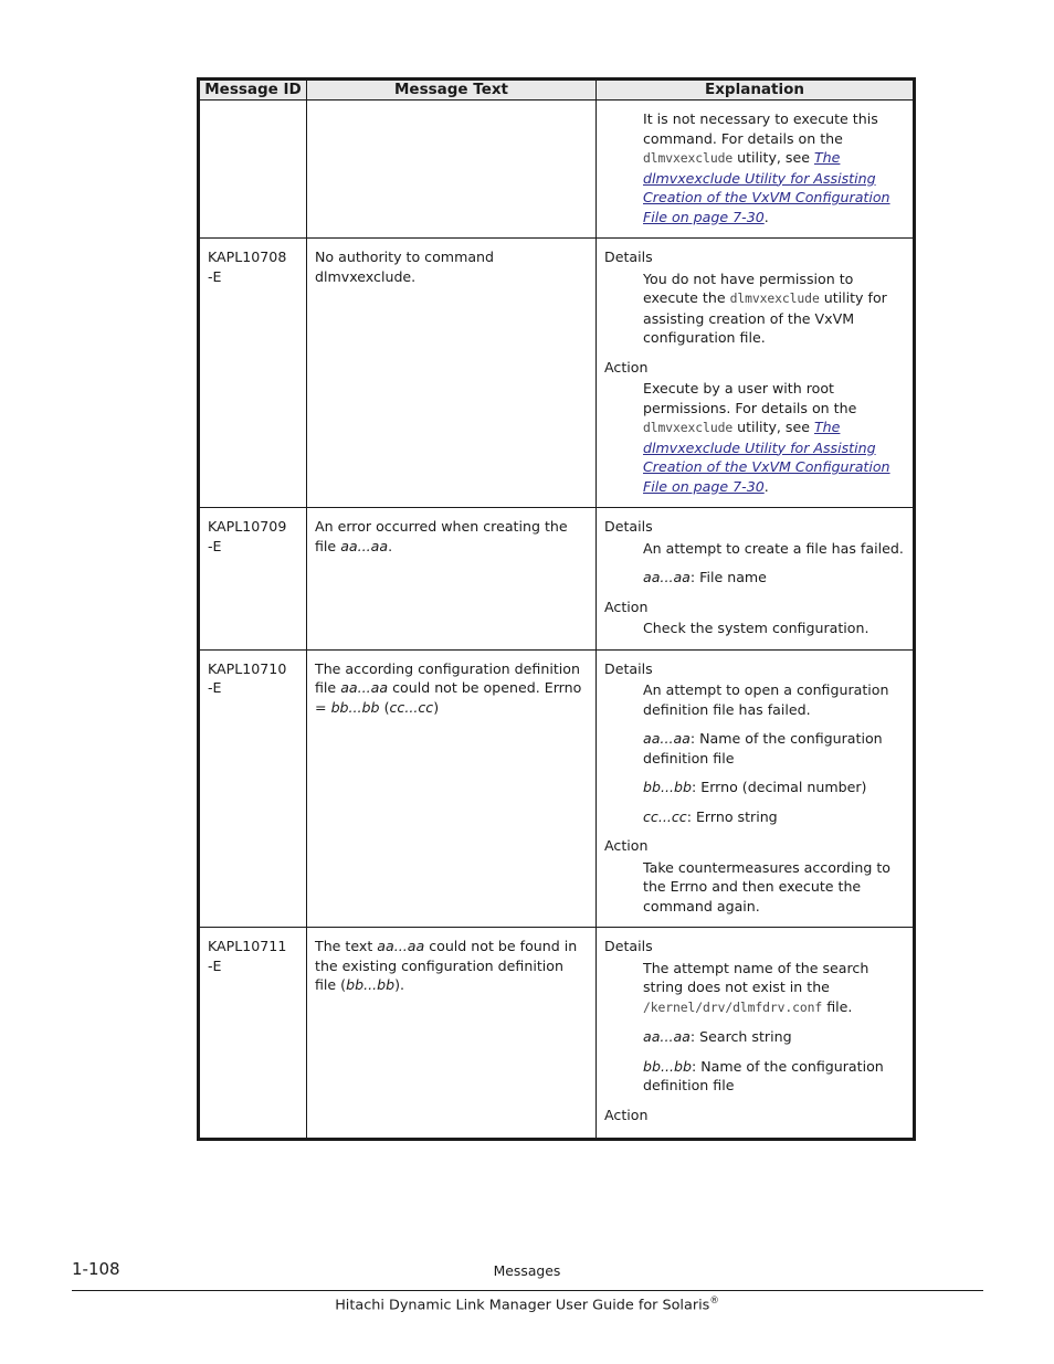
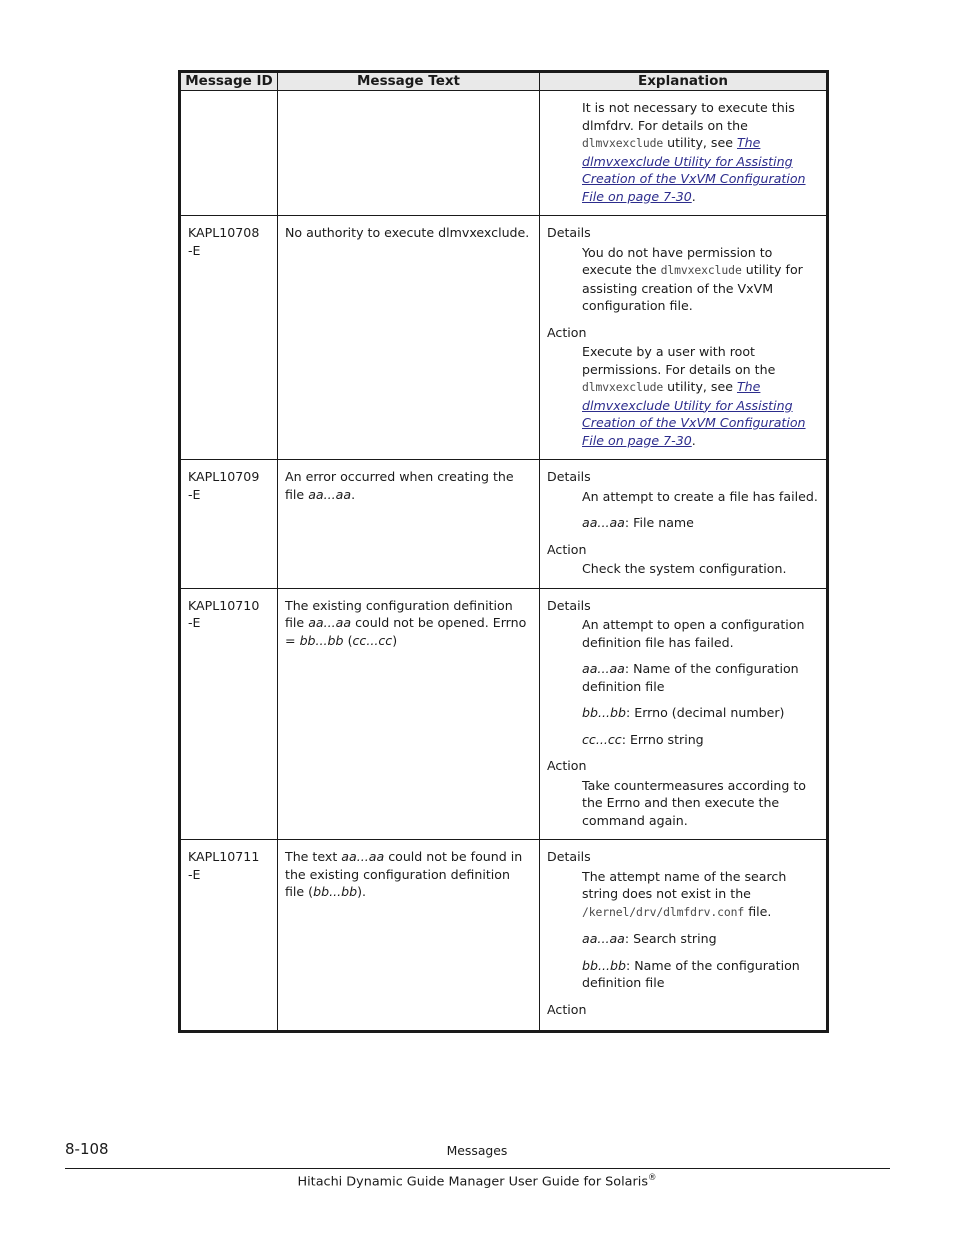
  Message ID	Message Text	Explanation
- 		It is not necessary to execute this command. For details on the dlmvxexclude utility, see The dlmvxexclude Utility for Assisting Creation of the VxVM Configuration File on page 7-30.
+ 		It is not necessary to execute this dlmfdrv. For details on the dlmvxexclude utility, see The dlmvxexclude Utility for Assisting Creation of the VxVM Configuration File on page 7-30.
- KAPL10708 -E	No authority to command dlmvxexclude.	Details You do not have permission to execute the dlmvxexclude utility for assisting creation of the VxVM configuration file. Action Execute by a user with root permissions. For details on the dlmvxexclude utility, see The dlmvxexclude Utility for Assisting Creation of the VxVM Configuration File on page 7-30.
+ KAPL10708 -E	No authority to execute dlmvxexclude.	Details You do not have permission to execute the dlmvxexclude utility for assisting creation of the VxVM configuration file. Action Execute by a user with root permissions. For details on the dlmvxexclude utility, see The dlmvxexclude Utility for Assisting Creation of the VxVM Configuration File on page 7-30.
  KAPL10709 -E	An error occurred when creating the file aa...aa.	Details An attempt to create a file has failed. aa...aa: File name Action Check the system configuration.
- KAPL10710 -E	The according configuration definition file aa...aa could not be opened. Errno = bb...bb (cc...cc)	Details An attempt to open a configuration definition file has failed. aa...aa: Name of the configuration definition file bb...bb: Errno (decimal number) cc...cc: Errno string Action Take countermeasures according to the Errno and then execute the command again.
+ KAPL10710 -E	The existing configuration definition file aa...aa could not be opened. Errno = bb...bb (cc...cc)	Details An attempt to open a configuration definition file has failed. aa...aa: Name of the configuration definition file bb...bb: Errno (decimal number) cc...cc: Errno string Action Take countermeasures according to the Errno and then execute the command again.
  KAPL10711 -E	The text aa...aa could not be found in the existing configuration definition file (bb...bb).	Details The attempt name of the search string does not exist in the /kernel/drv/dlmfdrv.conf file. aa...aa: Search string bb...bb: Name of the configuration definition file Action
- 1-108
+ 8-108
  Messages
- Hitachi Dynamic Link Manager User Guide for Solaris®
+ Hitachi Dynamic Guide Manager User Guide for Solaris®
